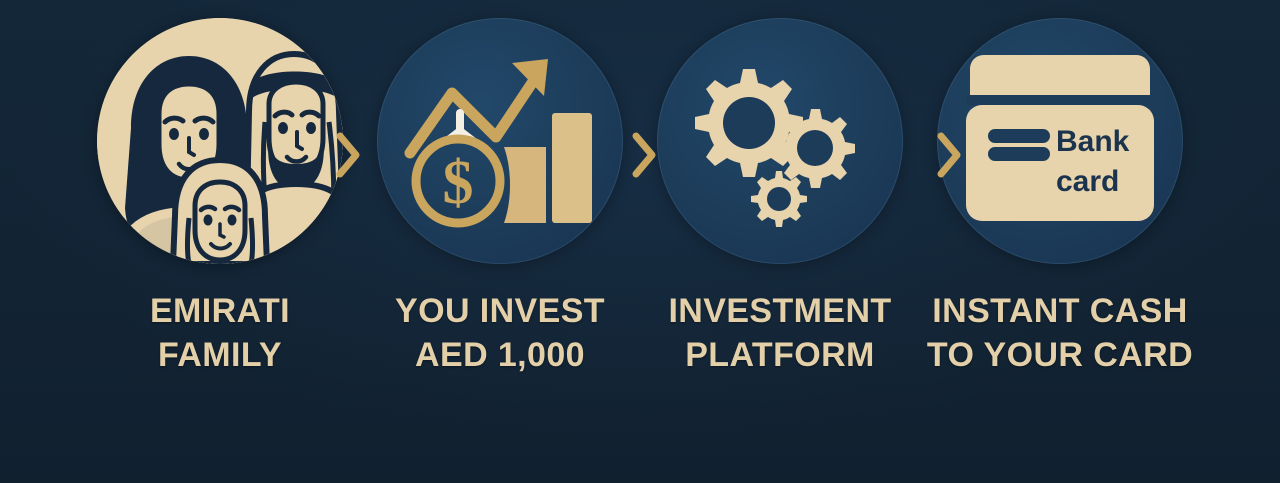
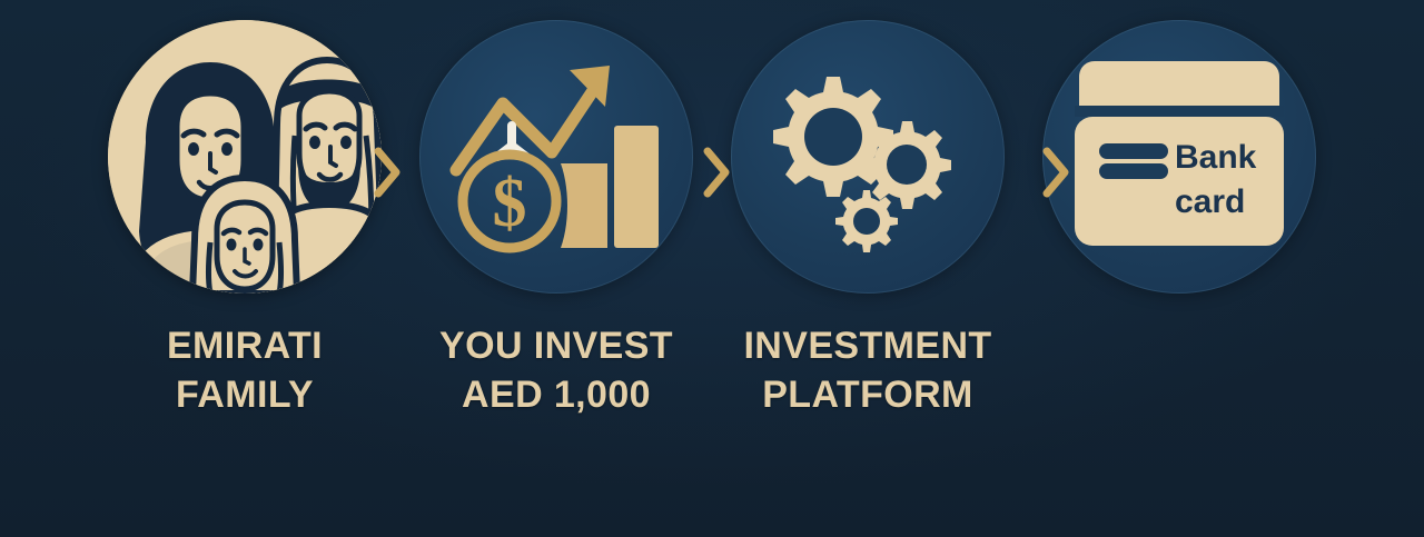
  EMIRATI
  FAMILY
  $
  YOU INVEST
  AED 1,000
  INVESTMENT
  PLATFORM
  Bank
  card
- INSTANT CASH
- TO YOUR CARD
